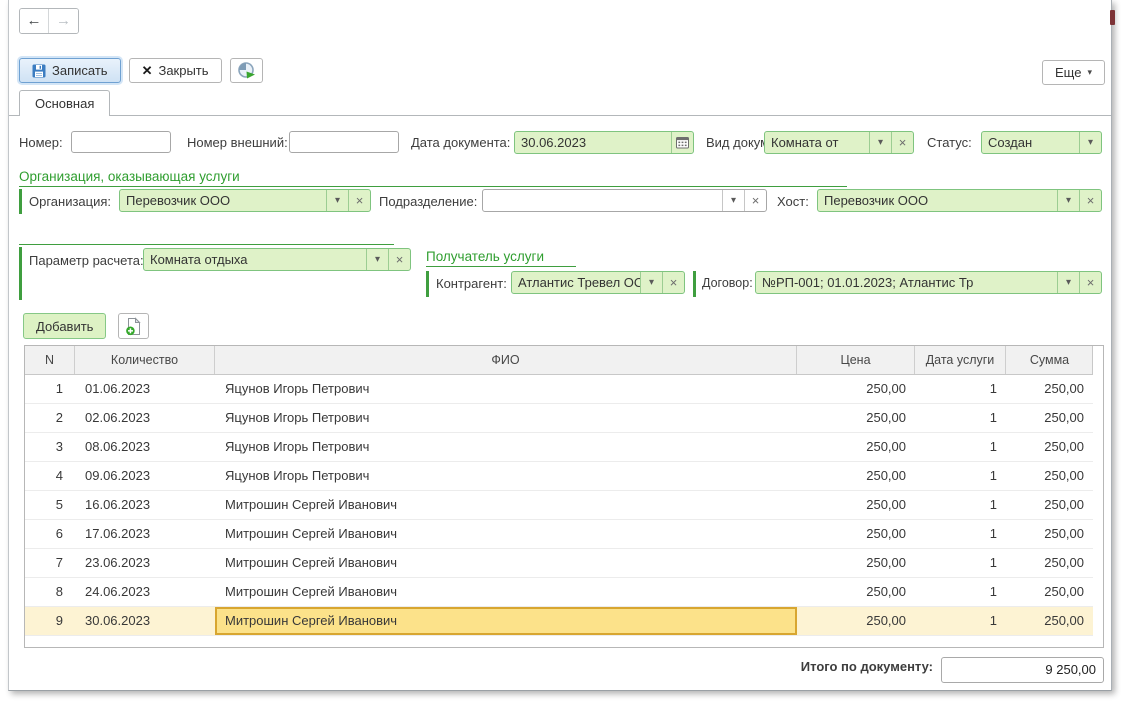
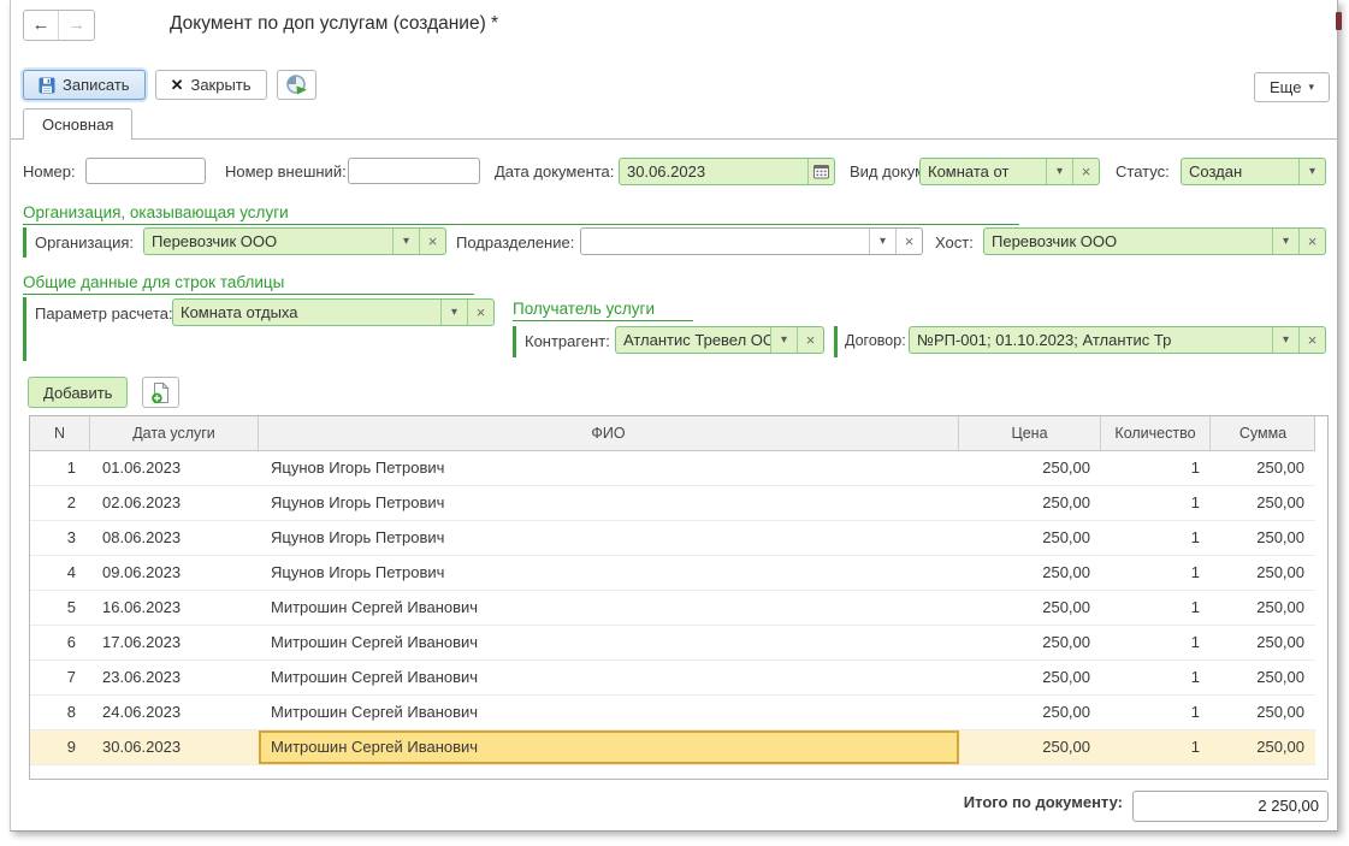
  ←
  →
+ Документ по доп услугам (создание) *
  Записать
  ✕
  Закрыть
  Еще
  ▾
  Основная
  Номер:
  Номер внешний:
  Дата документа:
  30.06.2023
  Комната от
  ▾
  ×
  Статус:
  Создан
  ▾
  Организация, оказывающая услуги
  Организация:
  Перевозчик ООО
  ▾
  ×
  Подразделение:
  ▾
  ×
  Хост:
  Перевозчик ООО
  ▾
  ×
+ Общие данные для строк таблицы
  Параметр расчета:
  Комната отдыха
  ▾
  ×
  Получатель услуги
  Контрагент:
  Атлантис Тревел ОО
  ▾
  ×
  Договор:
- №РП-001; 01.01.2023; Атлантис Тр
+ №РП-001; 01.10.2023; Атлантис Тр
  ▾
  ×
  Добавить
  N
- Количество
+ Дата услуги
  ФИО
  Цена
- Дата услуги
+ Количество
  Сумма
  1
  01.06.2023
  Яцунов Игорь Петрович
  250,00
  1
  250,00
  2
  02.06.2023
  Яцунов Игорь Петрович
  250,00
  1
  250,00
  3
  08.06.2023
  Яцунов Игорь Петрович
  250,00
  1
  250,00
  4
  09.06.2023
  Яцунов Игорь Петрович
  250,00
  1
  250,00
  5
  16.06.2023
  Митрошин Сергей Иванович
  250,00
  1
  250,00
  6
  17.06.2023
  Митрошин Сергей Иванович
  250,00
  1
  250,00
  7
  23.06.2023
  Митрошин Сергей Иванович
  250,00
  1
  250,00
  8
  24.06.2023
  Митрошин Сергей Иванович
  250,00
  1
  250,00
  9
  30.06.2023
  Митрошин Сергей Иванович
  250,00
  1
  250,00
  Итого по документу:
- 9 250,00
+ 2 250,00
